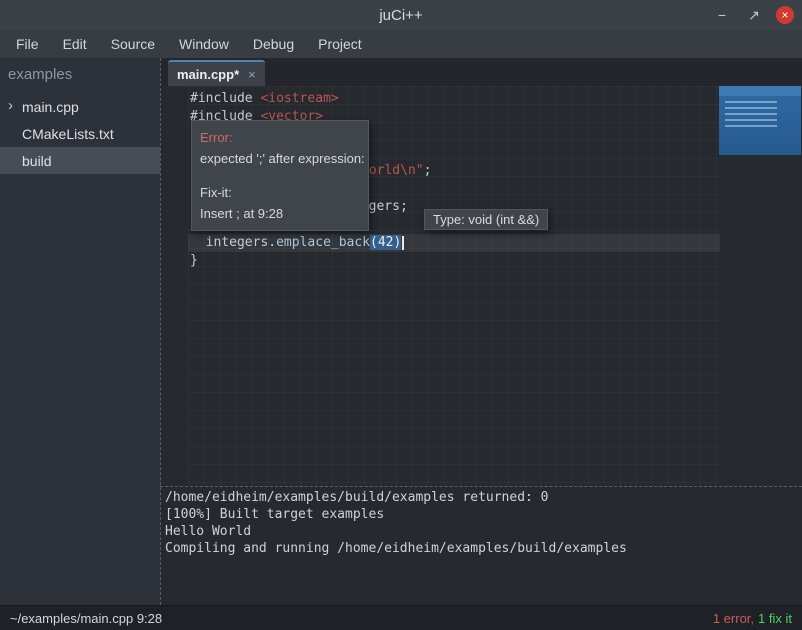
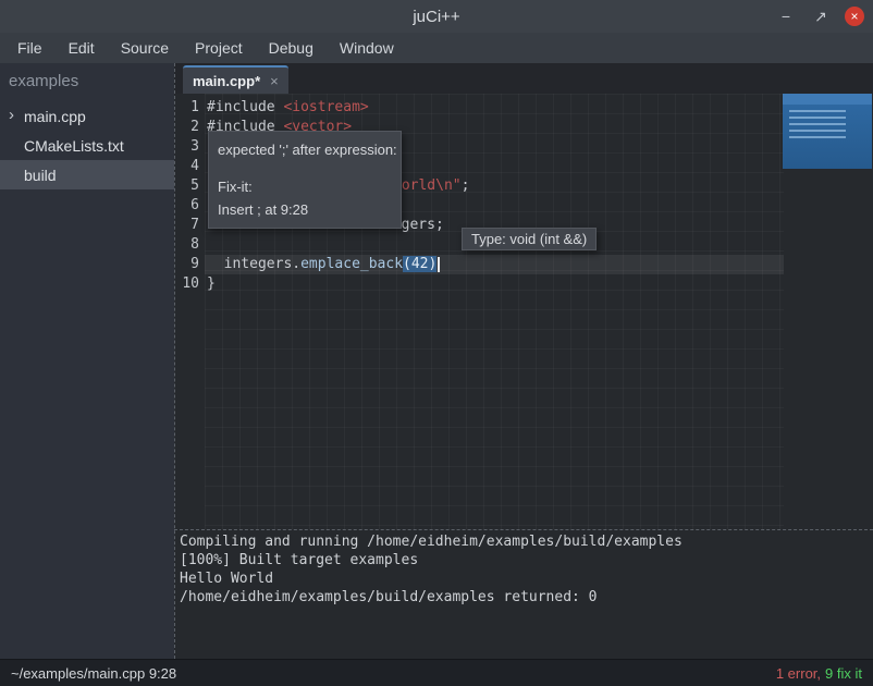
  juCi++
  −
  ↗
  ×
  File
  Edit
  Source
- Window
+ Project
  Debug
- Project
+ Window
  examples
  ›
  main.cpp
  CMakeLists.txt
  build
  main.cpp*
  ×
+ 1
+ 2
+ 3
+ 4
+ 5
+ 6
+ 7
+ 8
+ 9
+ 10
  #include <iostream>
  #include <vector>
  orld\n";
  gers;
  integers.emplace_back(42)
  }
- Error:
  expected ';' after expression:
  Fix-it:
  Insert ; at 9:28
  Type: void (int &&)
- /home/eidheim/examples/build/examples returned: 0
+ Compiling and running /home/eidheim/examples/build/examples
  [100%] Built target examples
  Hello World
- Compiling and running /home/eidheim/examples/build/examples
+ /home/eidheim/examples/build/examples returned: 0
  ~/examples/main.cpp 9:28
- 1 error, 1 fix it
+ 1 error, 9 fix it
